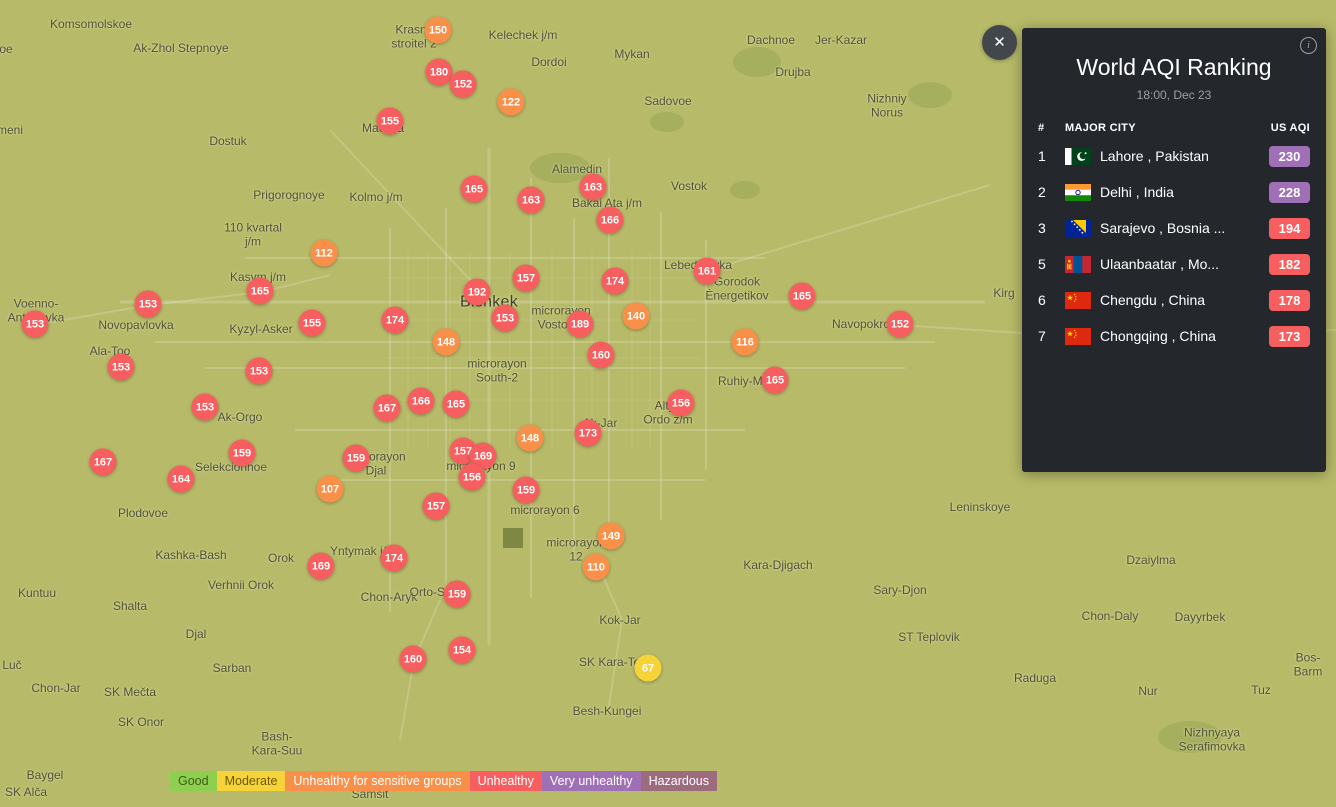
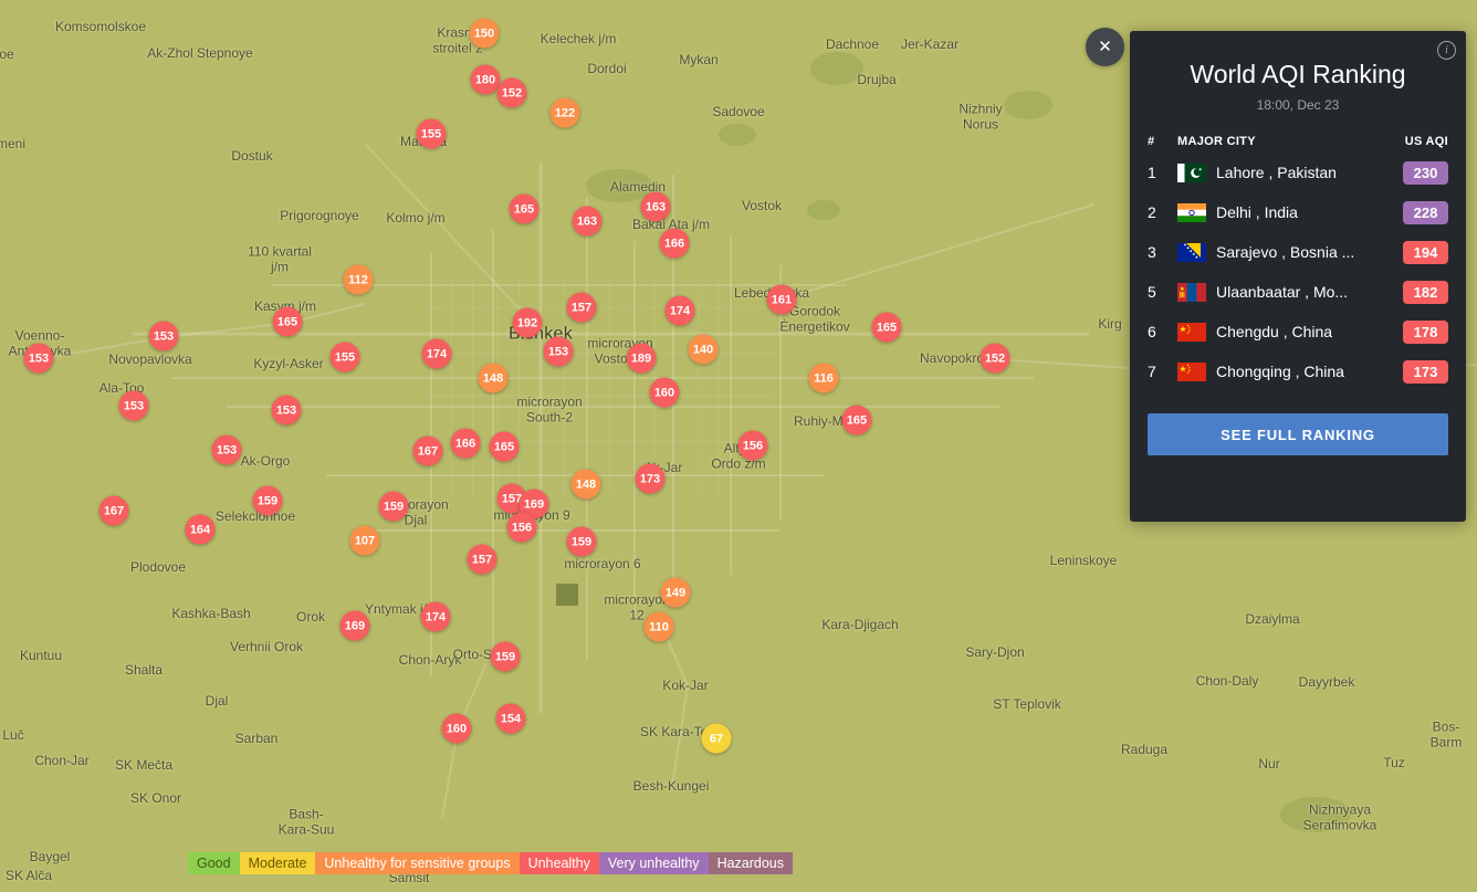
  oe
  Komsomolskoe
  meni
  Ak-Zhol Stepnoye
  Krasn
  stroitel 2
  Kelechek j/m
  Dordoi
  Mykan
  Dachnoe
  Jer-Kazar
  Drujba
  Sadovoe
  Nizhniy
  Norus
  Dostuk
  Alamedin
  Prigorognoye
  Kolmo j/m
  Bakai Ata j/m
  Vostok
  110 kvartal
  j/m
  Kasy j/m
  Gorodok
  Ėnergetikov
  Kirg
  Voenno-
  Novopavlovka
  Kyzyl-Asker
  Bhkek
  microran
  Navopokr
  Ala-Too
  microrayon
  South-2
  Ak-Orgo
  Ordo z/m
  Selekcionnoe
  Djal
  Plodovoe
  microrayon 6
  microrayo
  12
  Kashka-Bash
  Orok
  Yntymak
  Verhnii Orok
  Chon-Aryk
  Orto-S
  Kok-Jar
  Kara-Djigach
  Sary-Djon
  Leninskoye
  ST Teplovik
  Kuntuu
  Shalta
  Dzaiylma
  Chon-Daly
  Dayyrbek
  Djal
  Sarban
  SK Kara-T
  Besh-Kungei
  Raduga
  Nur
  Luč
  Chon-Jar
  SK Mečta
  SK Onor
  Bash-
  Kara-Suu
  Baygel
  Samsit
  Nizhnyaya
  Serafimovka
  Bos-Barm
  Tuz
  SK Alča
  150
  180
  152
  122
  155
  165
  163
  163
  166
  112
  165
  153
  153
  155
  174
  148
  153
  153
  192
  157
  153
  189
  174
  140
  161
  165
  116
  152
  160
  165
  156
  153
  167
  166
  165
  148
  173
  167
  159
  159
  169
  156
  164
  107
  159
  157
  149
  110
  174
  169
  159
  160
  154
  67
  Good
  Moderate
  Unhealthy for sensitive groups
  Unhealthy
  Very unhealthy
  Hazardous
  ✕
  i
  World AQI Ranking
  18:00, Dec 23
  #
  MAJOR CITY
  US AQI
  1
  Lahore , Pakistan
  230
  2
  Delhi , India
  228
  3
  Sarajevo , Bosnia ...
  194
  5
  Ulaanbaatar , Mo...
  182
  6
  Chengdu , China
  178
  7
  Chongqing , China
  173
+ SEE FULL RANKING
